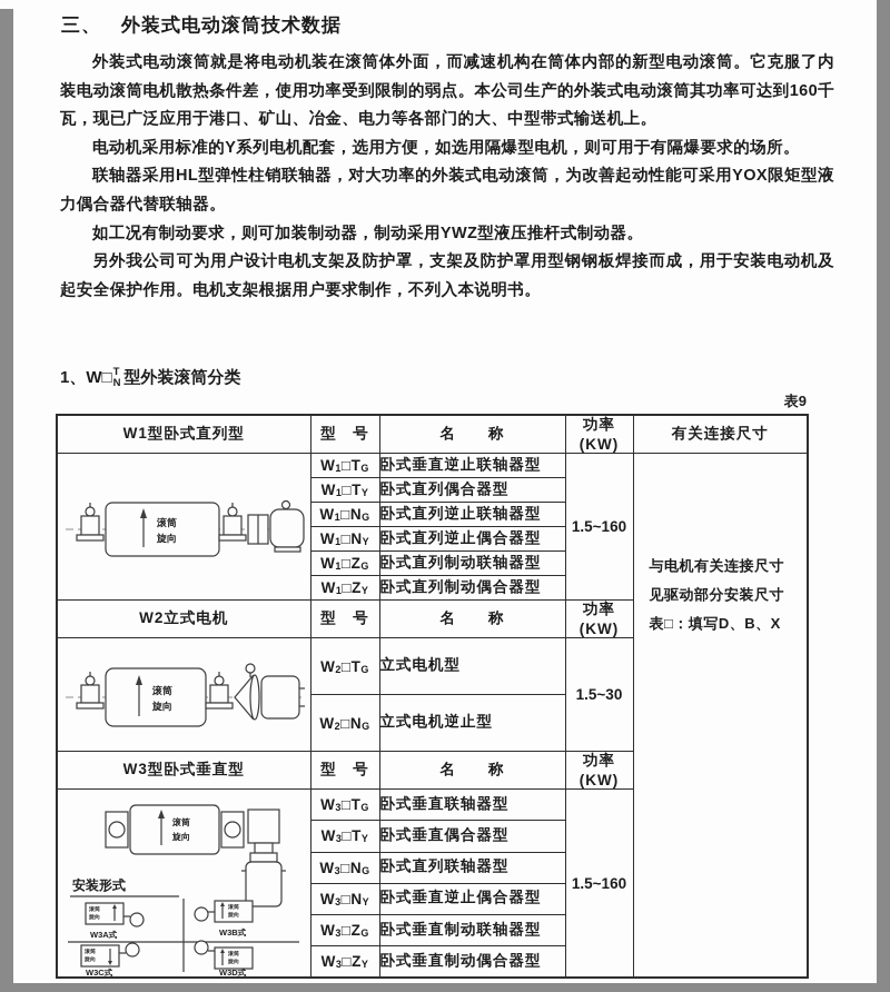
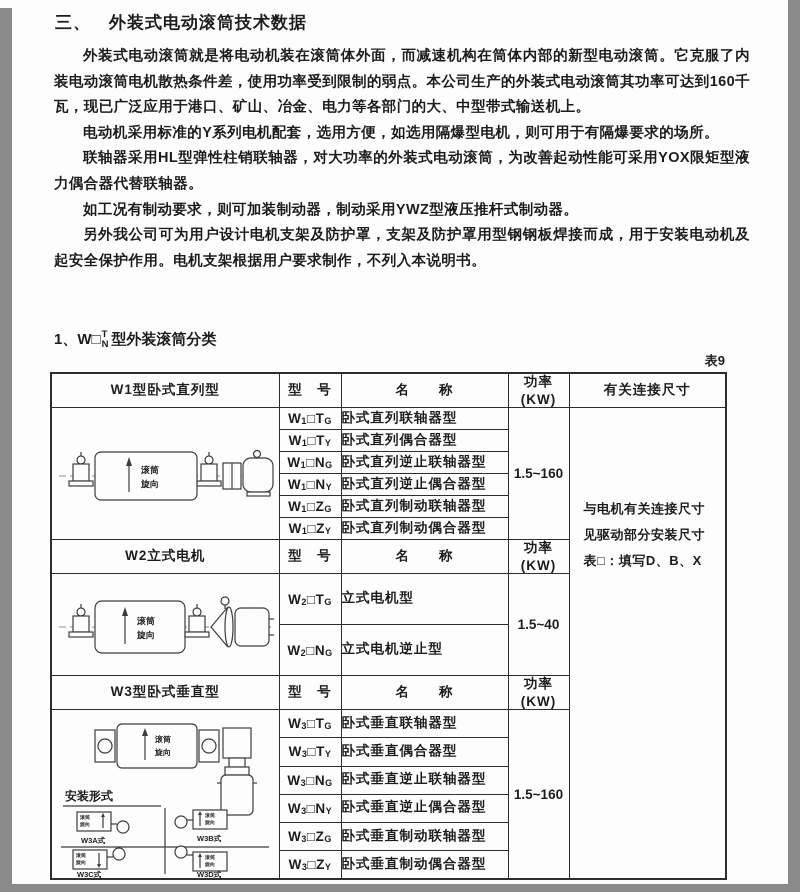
  三、 外装式电动滚筒技术数据
  外装式电动滚筒就是将电动机装在滚筒体外面，而减速机构在筒体内部的新型电动滚筒。它克服了内装电动滚筒电机散热条件差，使用功率受到限制的弱点。本公司生产的外装式电动滚筒其功率可达到160千瓦，现已广泛应用于港口、矿山、冶金、电力等各部门的大、中型带式输送机上。
  电动机采用标准的Y系列电机配套，选用方便，如选用隔爆型电机，则可用于有隔爆要求的场所。
  联轴器采用HL型弹性柱销联轴器，对大功率的外装式电动滚筒，为改善起动性能可采用YOX限矩型液力偶合器代替联轴器。
  如工况有制动要求，则可加装制动器，制动采用YWZ型液压推杆式制动器。
  另外我公司可为用户设计电机支架及防护罩，支架及防护罩用型钢钢板焊接而成，用于安装电动机及起安全保护作用。电机支架根据用户要求制作，不列入本说明书。
  1、W□
  T
  N
  型外装滚筒分类
  表9
  W1型卧式直列型	型 号	名 称	功率(KW)	有关连接尺寸
- 滚筒 旋向	W1□TG	卧式垂直逆止联轴器型	1.5~160	与电机有关连接尺寸 见驱动部分安装尺寸 表□：填写D、B、X
+ 滚筒 旋向	W1□TG	卧式直列联轴器型	1.5~160	与电机有关连接尺寸 见驱动部分安装尺寸 表□：填写D、B、X
  W1□TY	卧式直列偶合器型
  W1□NG	卧式直列逆止联轴器型
  W1□NY	卧式直列逆止偶合器型
  W1□ZG	卧式直列制动联轴器型
  W1□ZY	卧式直列制动偶合器型
  W2立式电机	型 号	名 称	功率(KW)
- 滚筒 旋向	W2□TG	立式电机型	1.5~30
+ 滚筒 旋向	W2□TG	立式电机型	1.5~40
  W2□NG	立式电机逆止型
  W3型卧式垂直型	型 号	名 称	功率(KW)
  滚筒 旋向 安装形式 W3A式 W3B式 W3C式 W3D式	W3□TG	卧式垂直联轴器型	1.5~160
  W3□TY	卧式垂直偶合器型
- W3□NG	卧式直列联轴器型
+ W3□NG	卧式垂直逆止联轴器型
  W3□NY	卧式垂直逆止偶合器型
  W3□ZG	卧式垂直制动联轴器型
  W3□ZY	卧式垂直制动偶合器型
